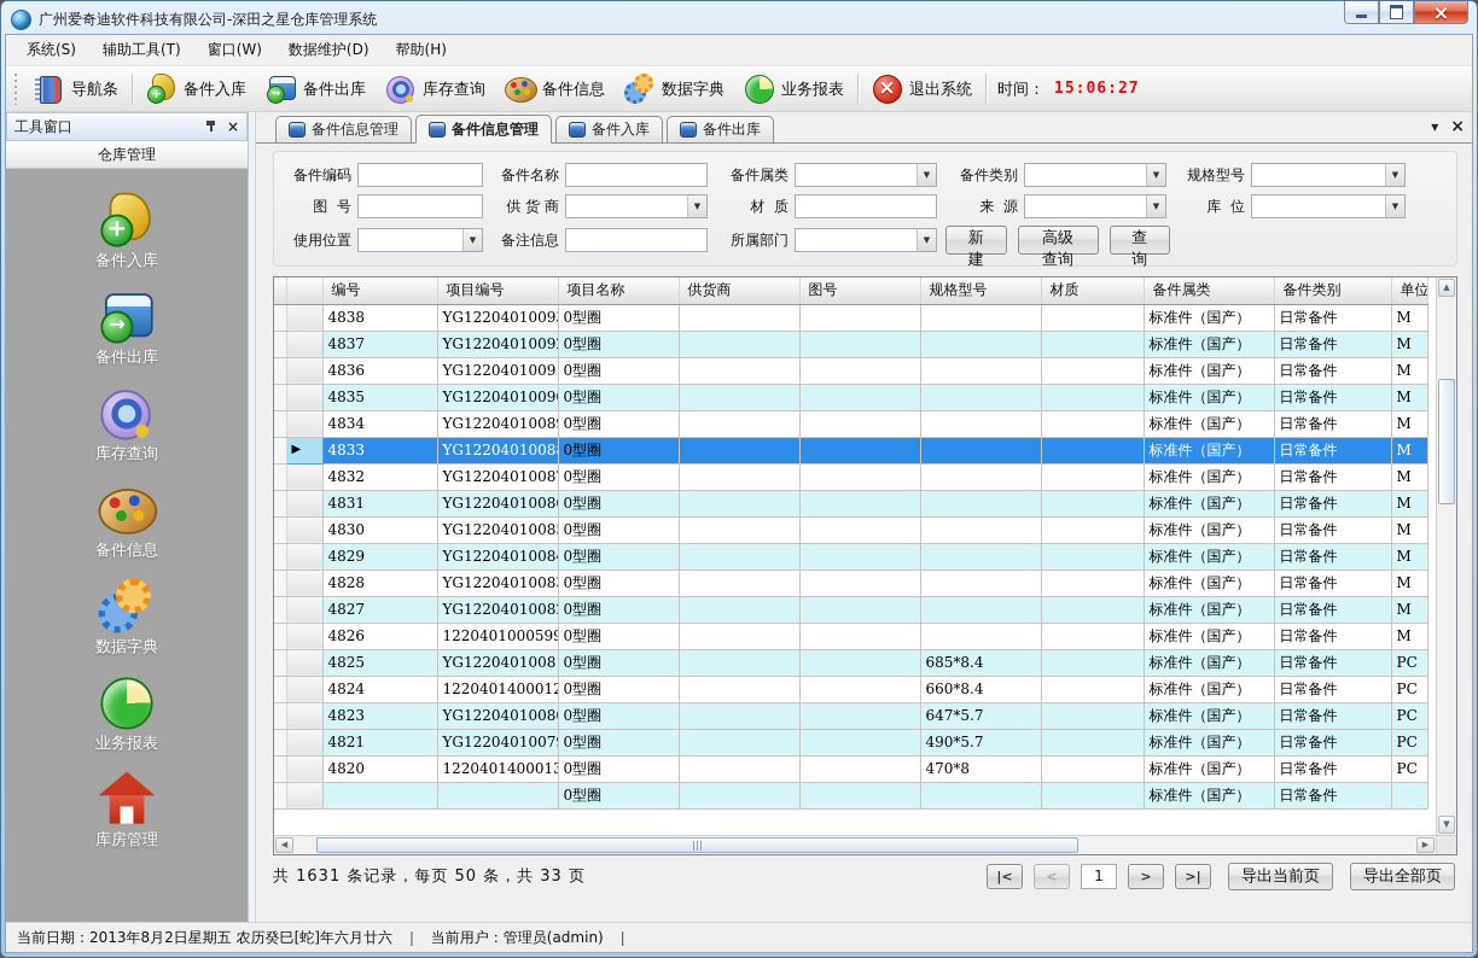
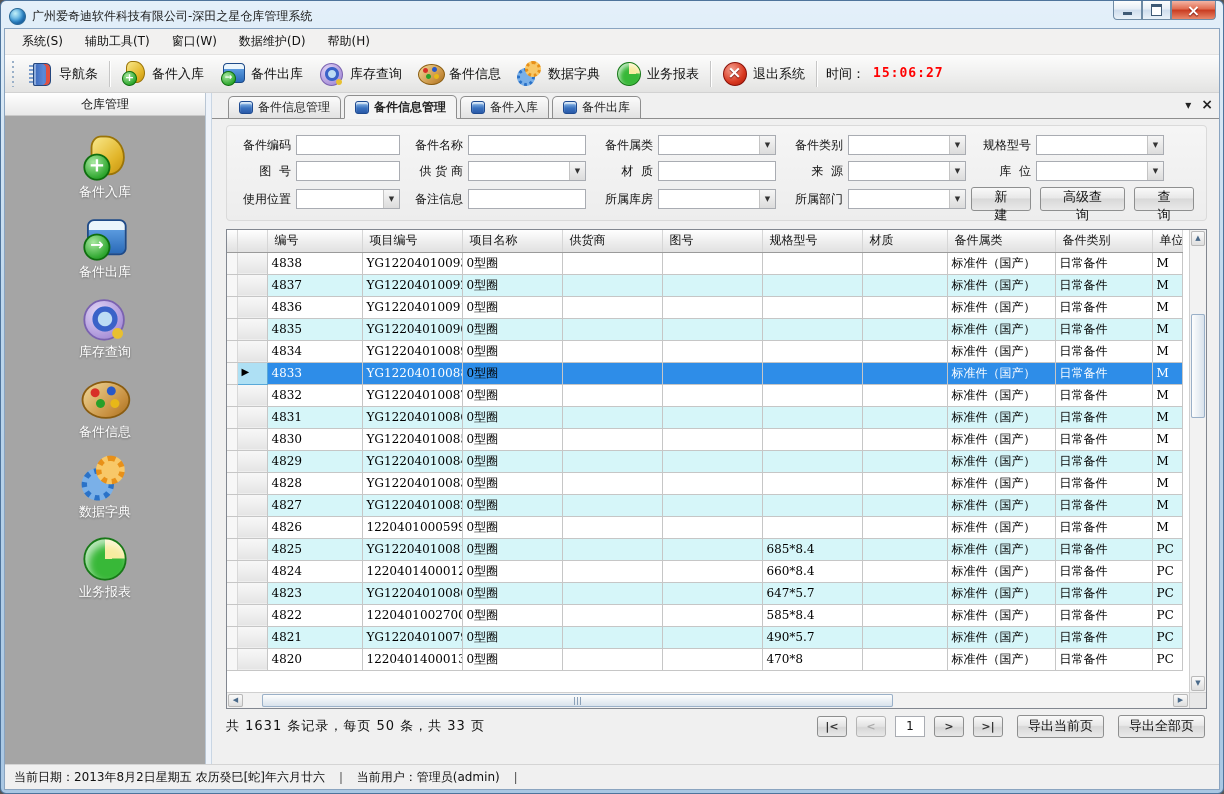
  广州爱奇迪软件科技有限公司-深田之星仓库管理系统
  系统(S)
  辅助工具(T)
  窗口(W)
  数据维护(D)
  帮助(H)
  导航条
  备件入库
  备件出库
  库存查询
  备件信息
  数据字典
  业务报表
  退出系统
  时间：
  15:06:27
- 工具窗口
- ×
  仓库管理
  备件入库
  备件出库
  库存查询
  备件信息
  数据字典
  业务报表
- 库房管理
  备件信息管理
  备件信息管理
  备件入库
  备件出库
  备件编码
  备件名称
  备件属类
  备件类别
  规格型号
  图 号
  供 货 商
  材 质
  来 源
  库 位
  使用位置
  备注信息
+ 所属库房
  所属部门
  新建
  高级查询
  查询
  		编号	项目编号	项目名称	供货商	图号	规格型号	材质	备件属类	备件类别	单位
  		4838	YG1220401009	0型圈					标准件（国产）	日常备件	M
  		4837	YG1220401009	0型圈					标准件（国产）	日常备件	M
  		4836	YG1220401009	0型圈					标准件（国产）	日常备件	M
  		4835	YG1220401009	0型圈					标准件（国产）	日常备件	M
  		4834	YG1220401008	0型圈					标准件（国产）	日常备件	M
  		4833	YG1220401008	0型圈					标准件（国产）	日常备件	M
  		4832	YG1220401008	0型圈					标准件（国产）	日常备件	M
  		4831	YG1220401008	0型圈					标准件（国产）	日常备件	M
  		4830	YG1220401008	0型圈					标准件（国产）	日常备件	M
  		4829	YG1220401008	0型圈					标准件（国产）	日常备件	M
  		4828	YG1220401008	0型圈					标准件（国产）	日常备件	M
  		4827	YG1220401008	0型圈					标准件（国产）	日常备件	M
  		4826	1220401000599	0型圈					标准件（国产）	日常备件	M
  		4825	YG1220401008	0型圈			685*8.4		标准件（国产）	日常备件	PC
  		4824	1220401400012	0型圈			660*8.4		标准件（国产）	日常备件	PC
  		4823	YG1220401008	0型圈			647*5.7		标准件（国产）	日常备件	PC
+ 		4822	1220401002700	0型圈			585*8.4		标准件（国产）	日常备件	PC
  		4821	YG1220401007	0型圈			490*5.7		标准件（国产）	日常备件	PC
  		4820	1220401400013	0型圈			470*8		标准件（国产）	日常备件	PC
- 				0型圈					标准件（国产）	日常备件
  共 1631 条记录，每页 50 条，共 33 页
  |<
  <
  1
  >
  >|
  导出当前页
  导出全部页
  当前日期：2013年8月2日星期五 农历癸巳[蛇]年六月廿六
  ｜
  当前用户：管理员(admin)
  ｜
